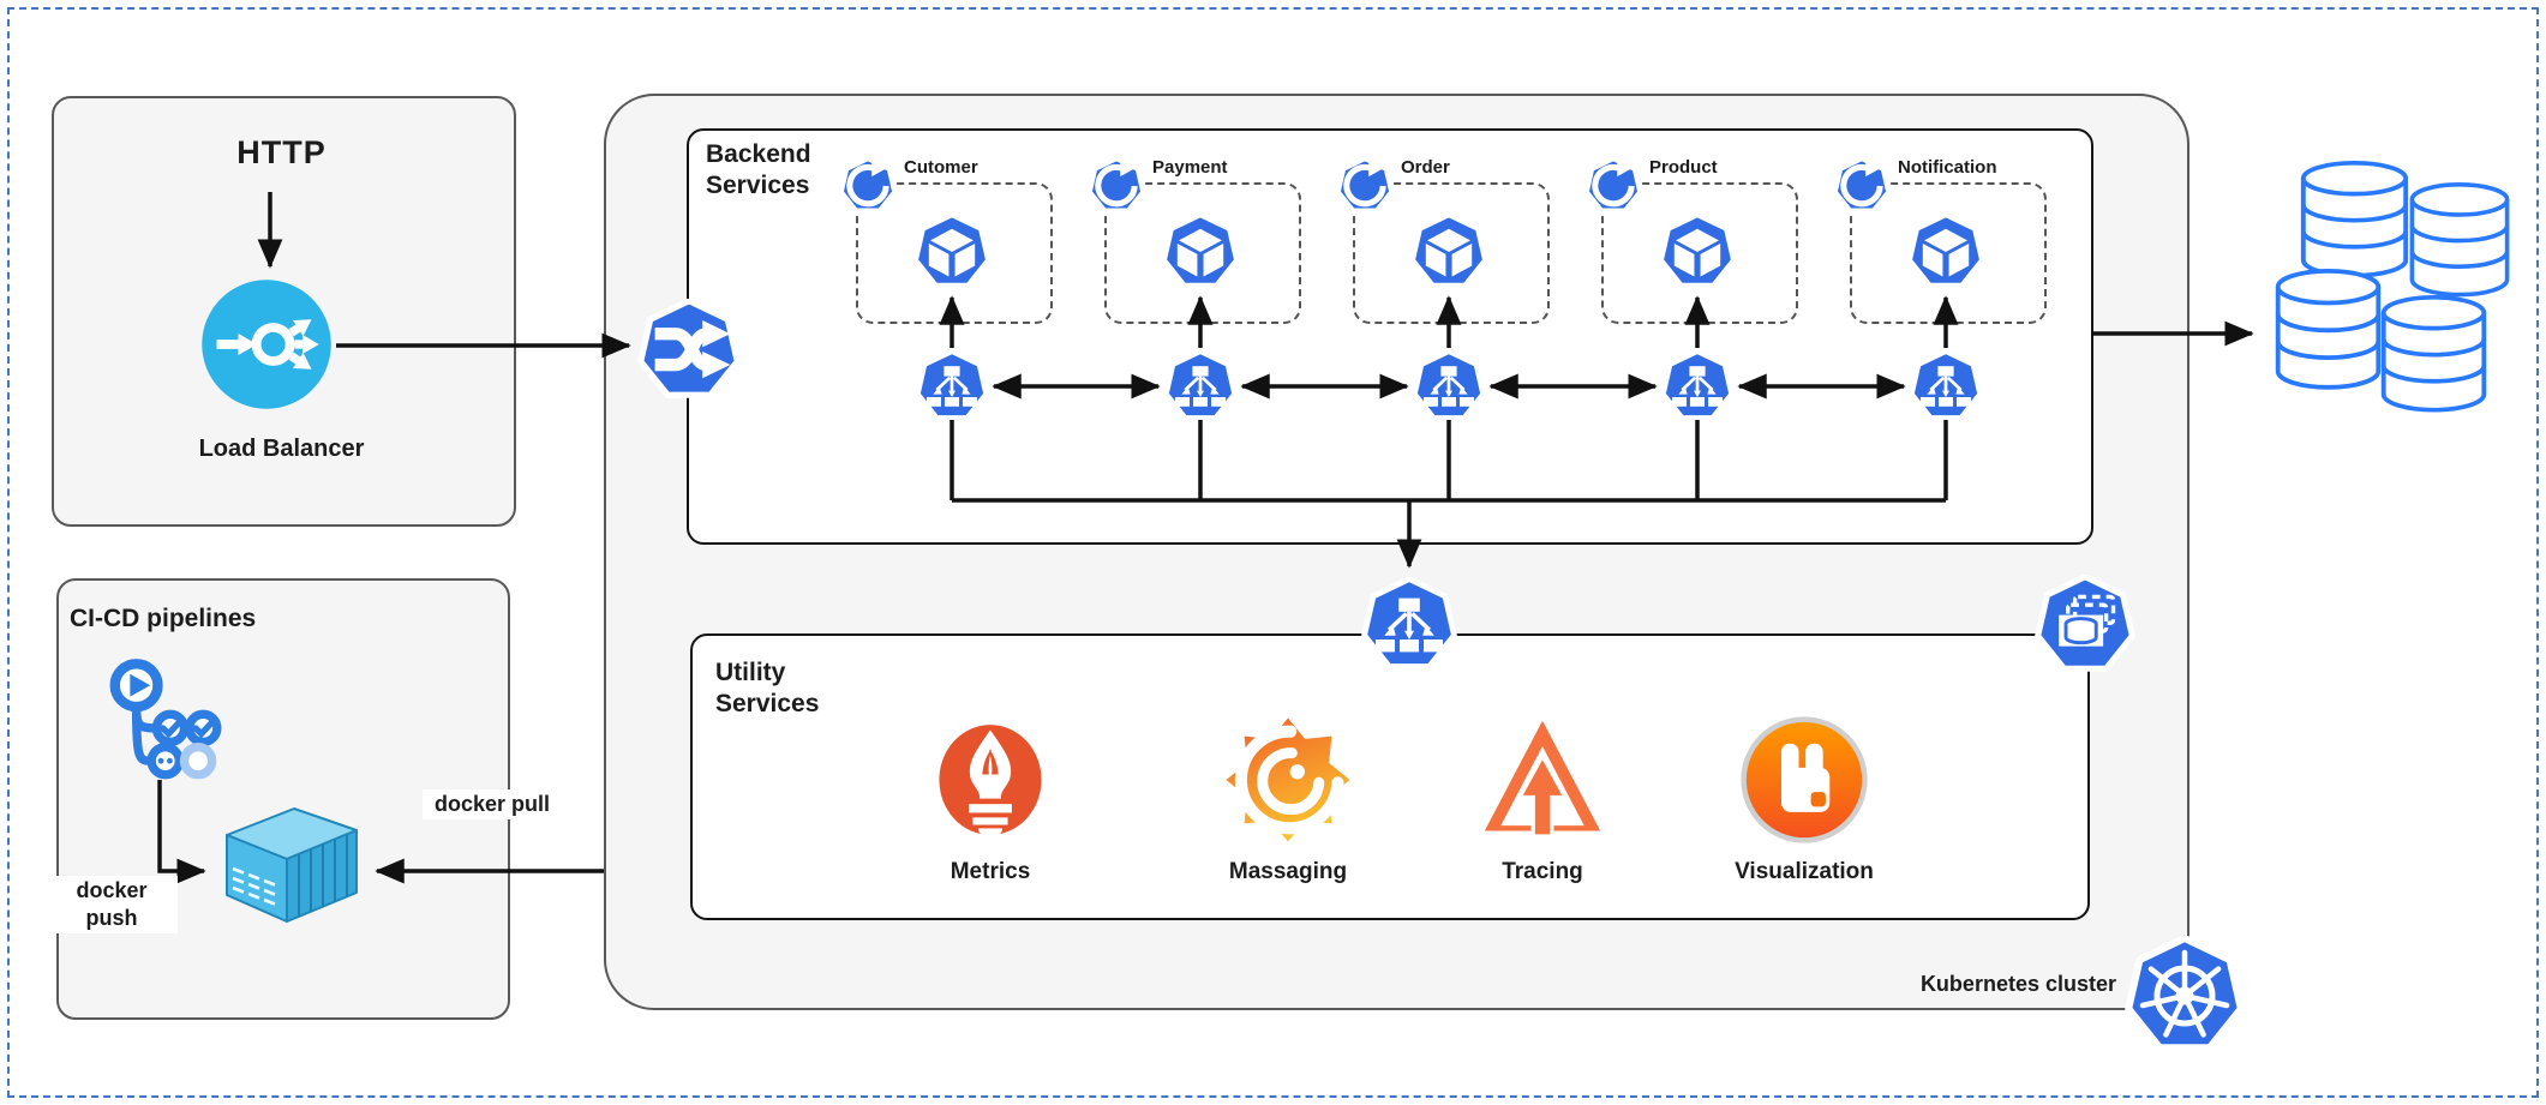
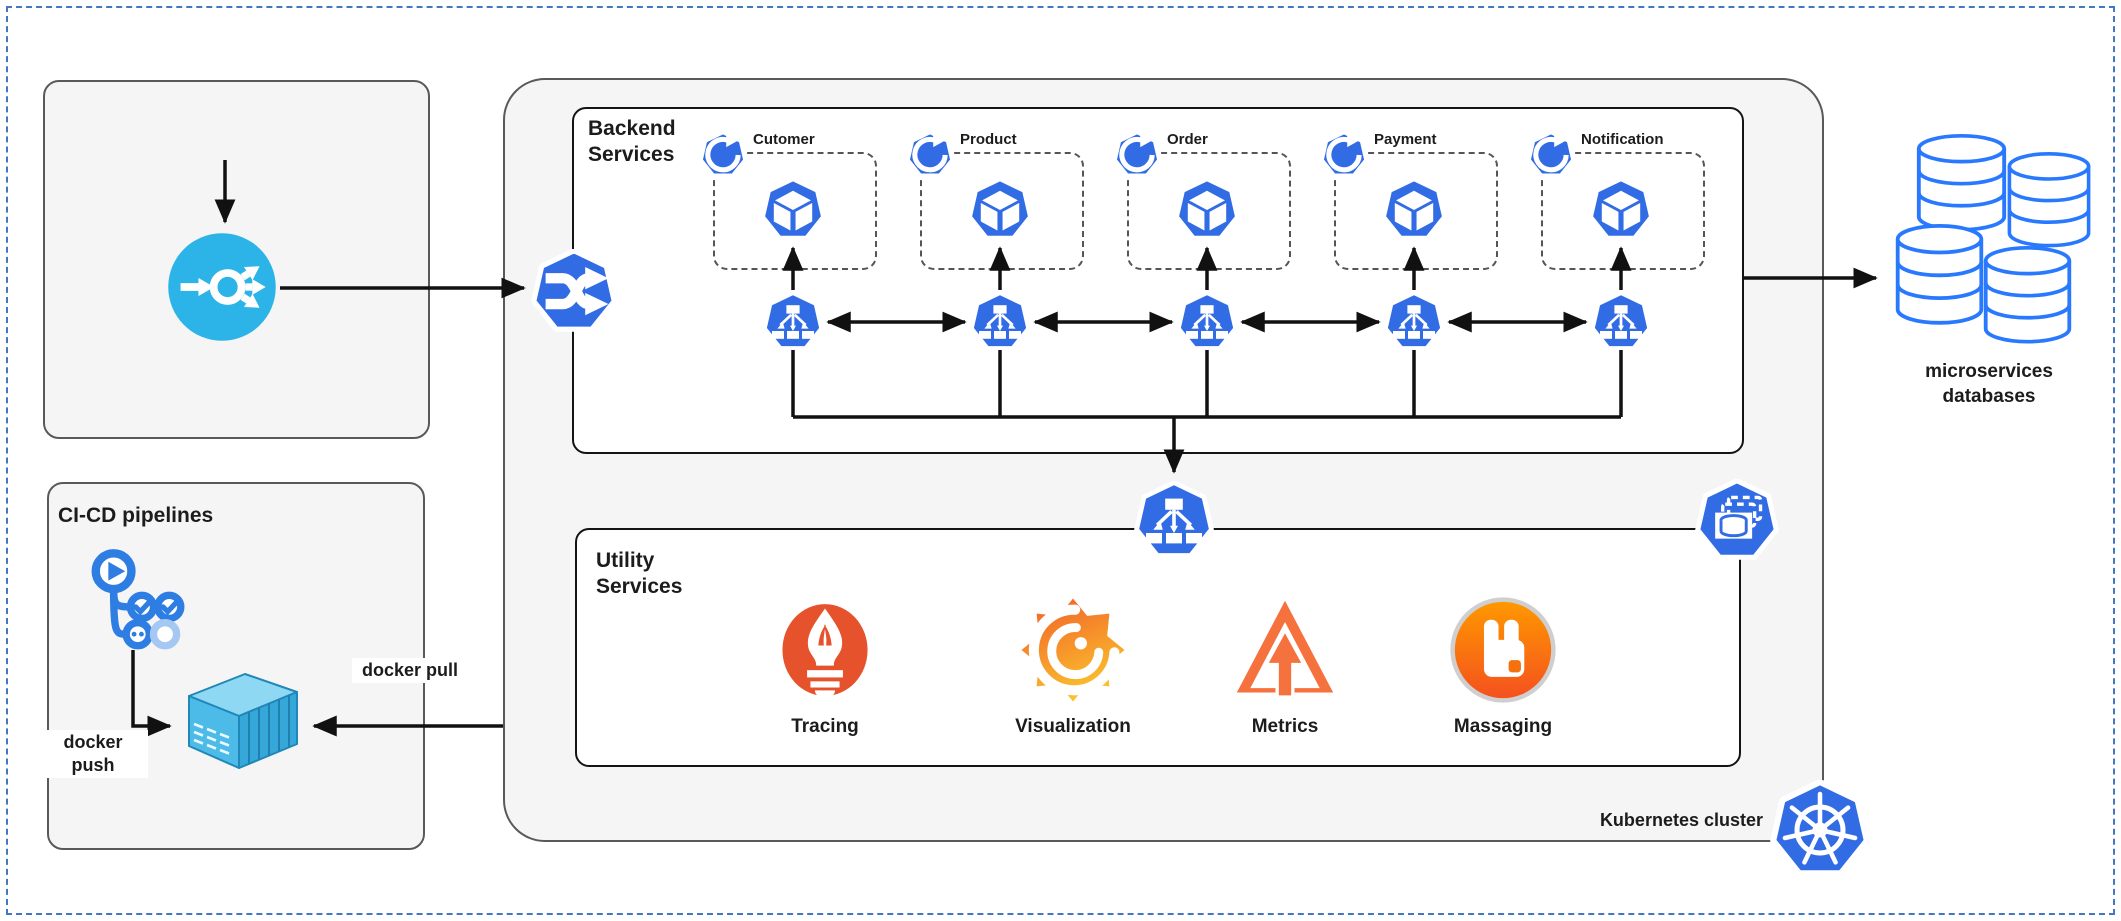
- HTTP
- Load Balancer
  CI-CD pipelines
  Kubernetes cluster
  Backend Services
  Utility Services
  docker push
  docker pull
  Cutomer
- Payment
+ Product
  Order
- Product
+ Payment
  Notification
- Metrics
+ Tracing
- Massaging
+ Visualization
- Tracing
+ Metrics
- Visualization
+ Massaging
+ microservices databases
